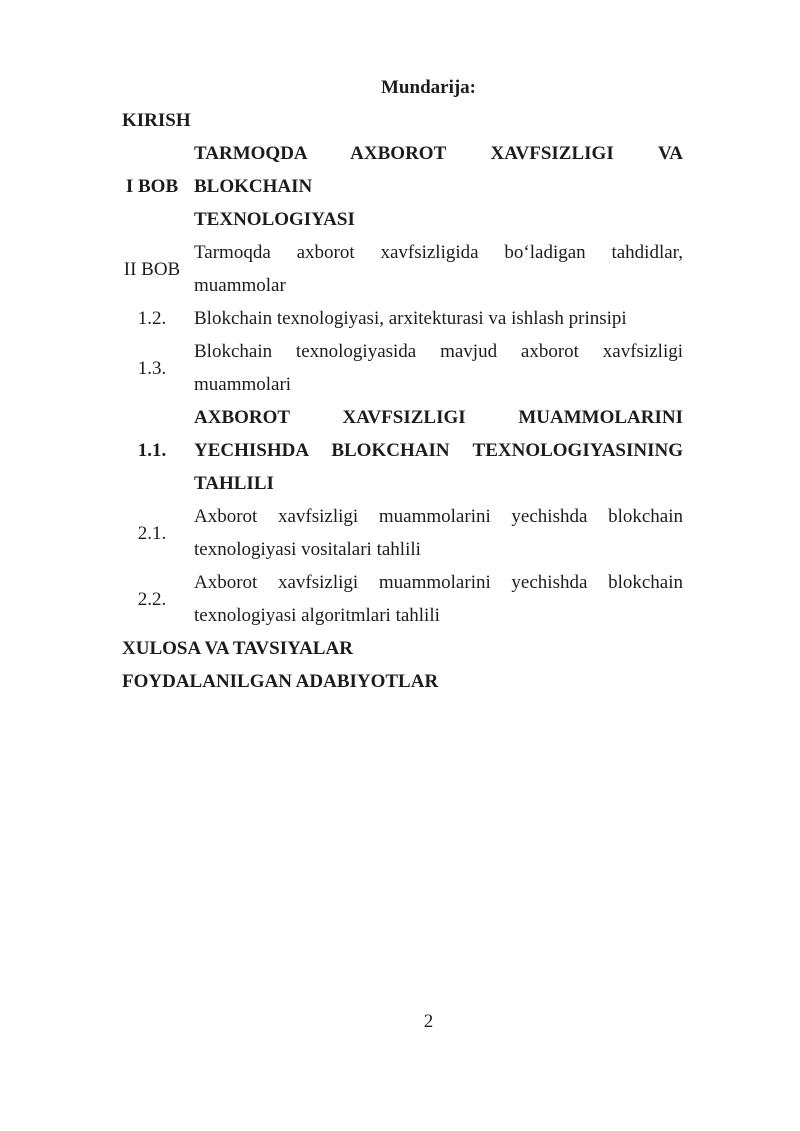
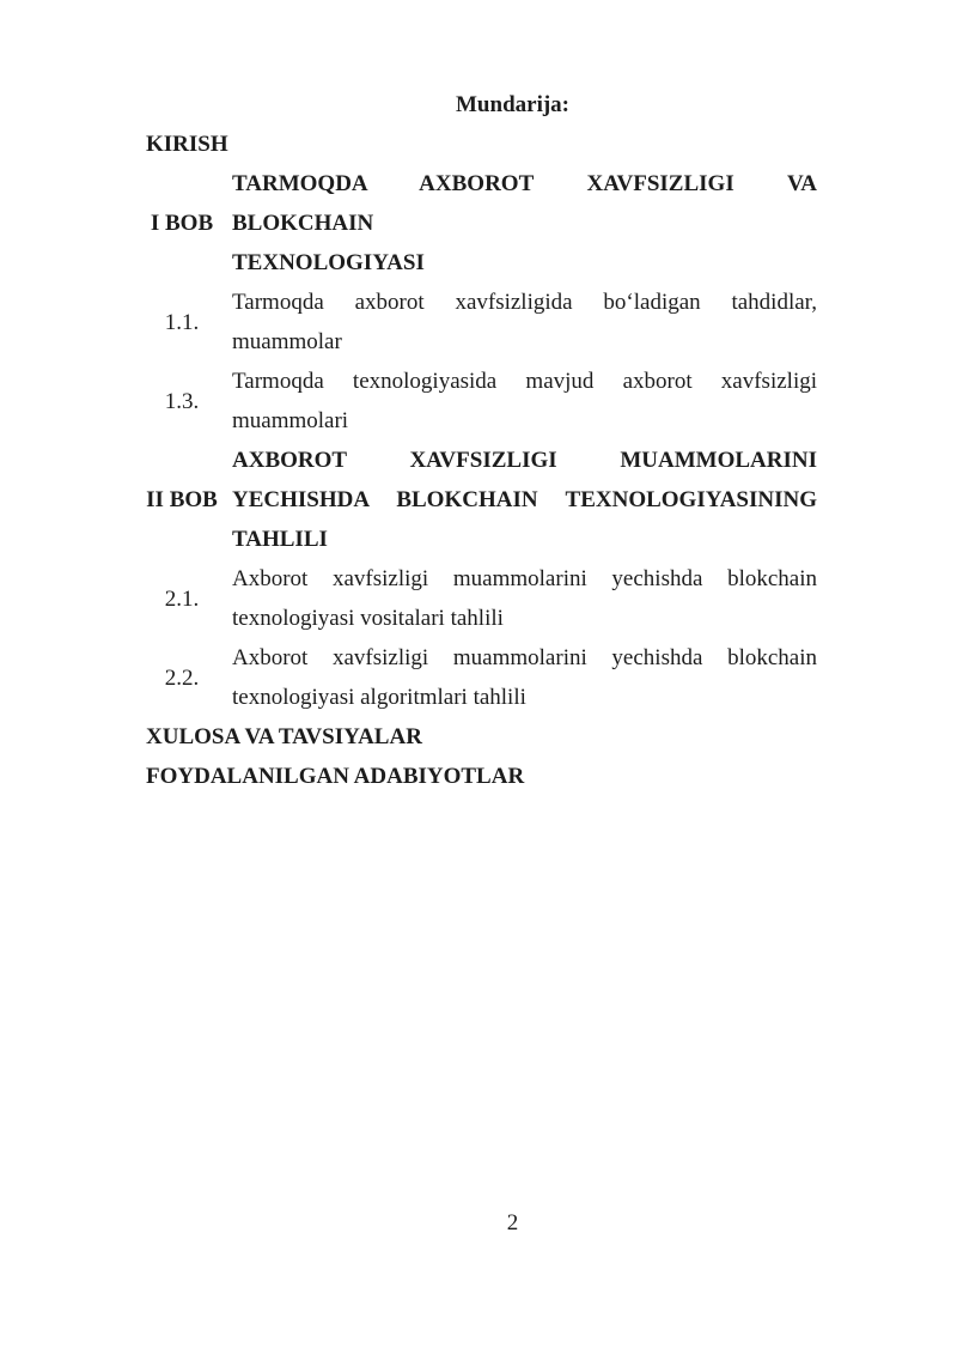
  Mundarija:
  KIRISH
  I BOB
  TARMOQDA AXBOROT XAVFSIZLIGI VA BLOKCHAIN
  TEXNOLOGIYASI
- II BOB
+ 1.1.
  Tarmoqda axborot xavfsizligida bo‘ladigan tahdidlar,
  muammolar
- 1.2.
- Blokchain texnologiyasi, arxitekturasi va ishlash prinsipi
  1.3.
- Blokchain texnologiyasida mavjud axborot xavfsizligi
+ Tarmoqda texnologiyasida mavjud axborot xavfsizligi
  muammolari
- 1.1.
+ II BOB
  AXBOROT XAVFSIZLIGI MUAMMOLARINI
  YECHISHDA BLOKCHAIN TEXNOLOGIYASINING
  TAHLILI
  2.1.
  Axborot xavfsizligi muammolarini yechishda blokchain
  texnologiyasi vositalari tahlili
  2.2.
  Axborot xavfsizligi muammolarini yechishda blokchain
  texnologiyasi algoritmlari tahlili
  XULOSA VA TAVSIYALAR
  FOYDALANILGAN ADABIYOTLAR
  2
